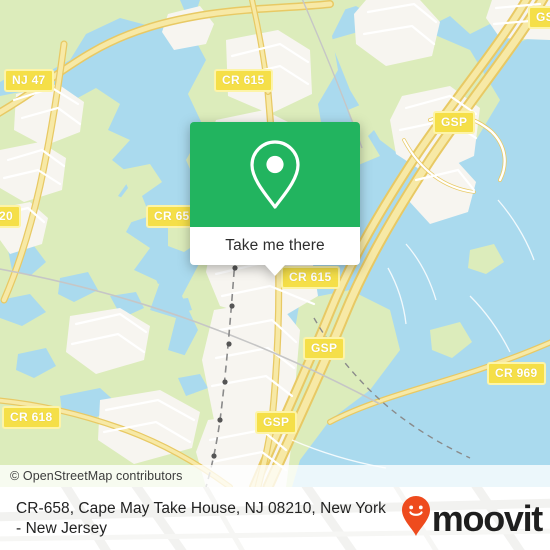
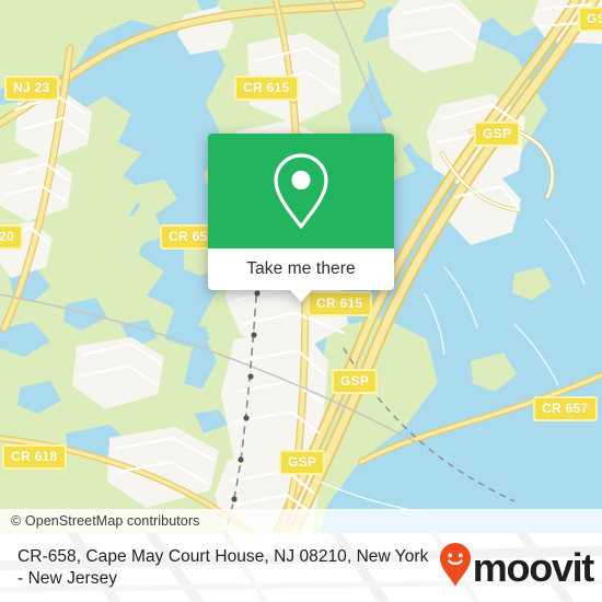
- NJ 47
+ NJ 23
  CR 615
  GSP
  20
  CR 65
  CR 615
  GSP
- CR 969
+ CR 657
  CR 618
  GSP
  Take me there
  © OpenStreetMap contributors
- CR-658, Cape May Take House, NJ 08210, New York
+ CR-658, Cape May Court House, NJ 08210, New York
  - New Jersey
  moovit
